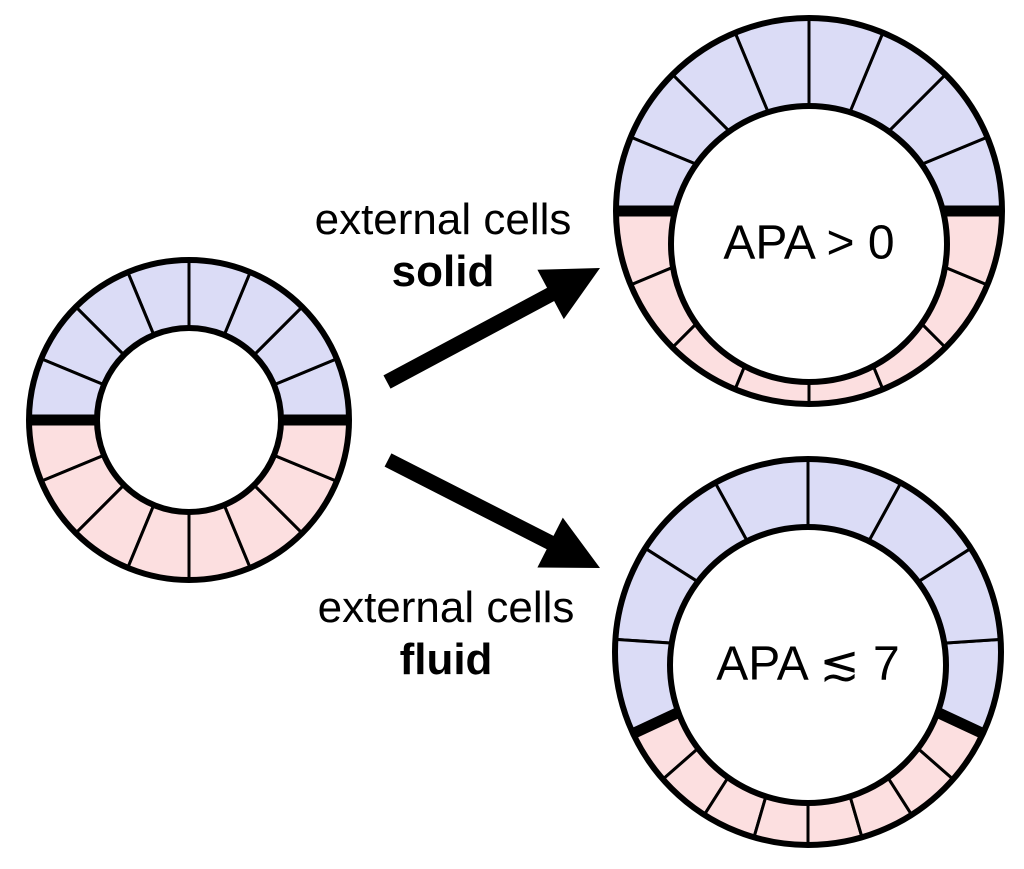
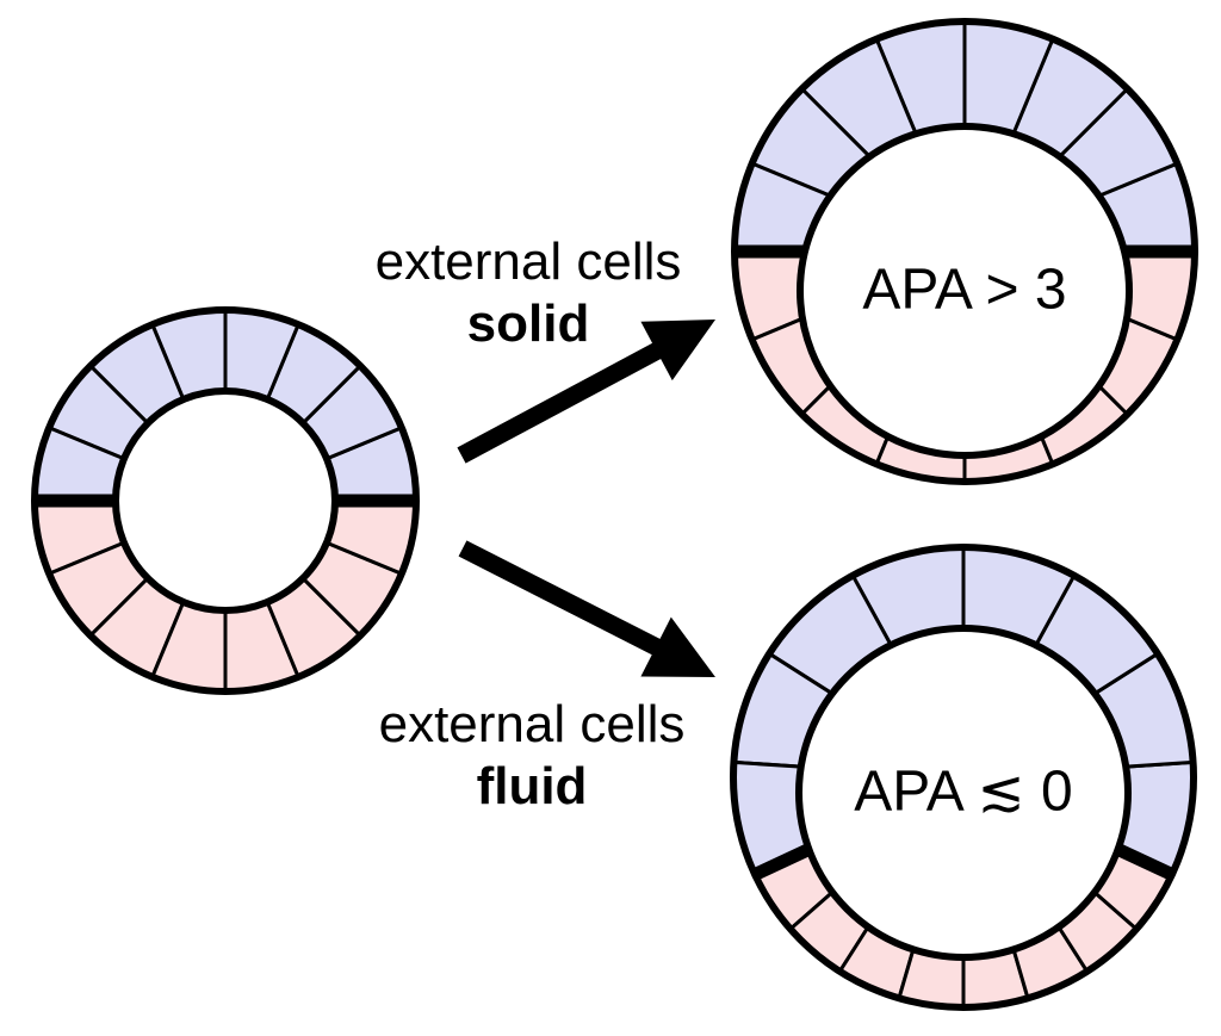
  external cells
  solid
  external cells
  fluid
- APA > 0
+ APA > 3
- APA ≲ 7
+ APA ≲ 0
